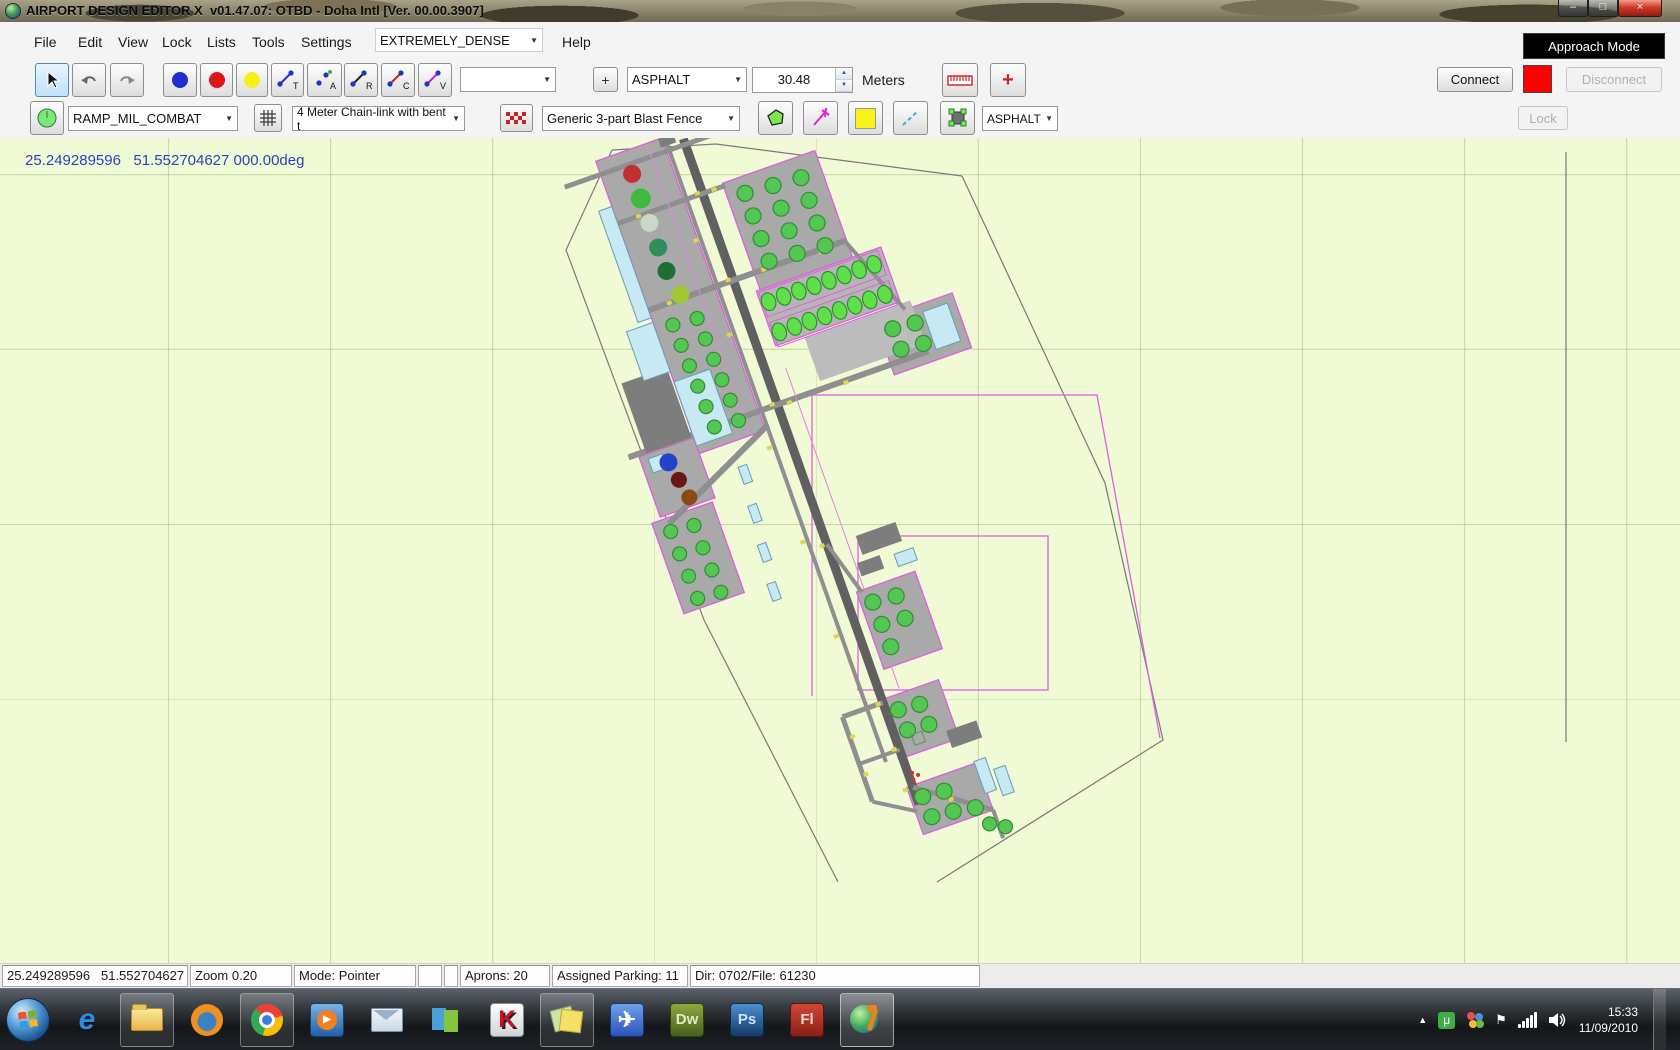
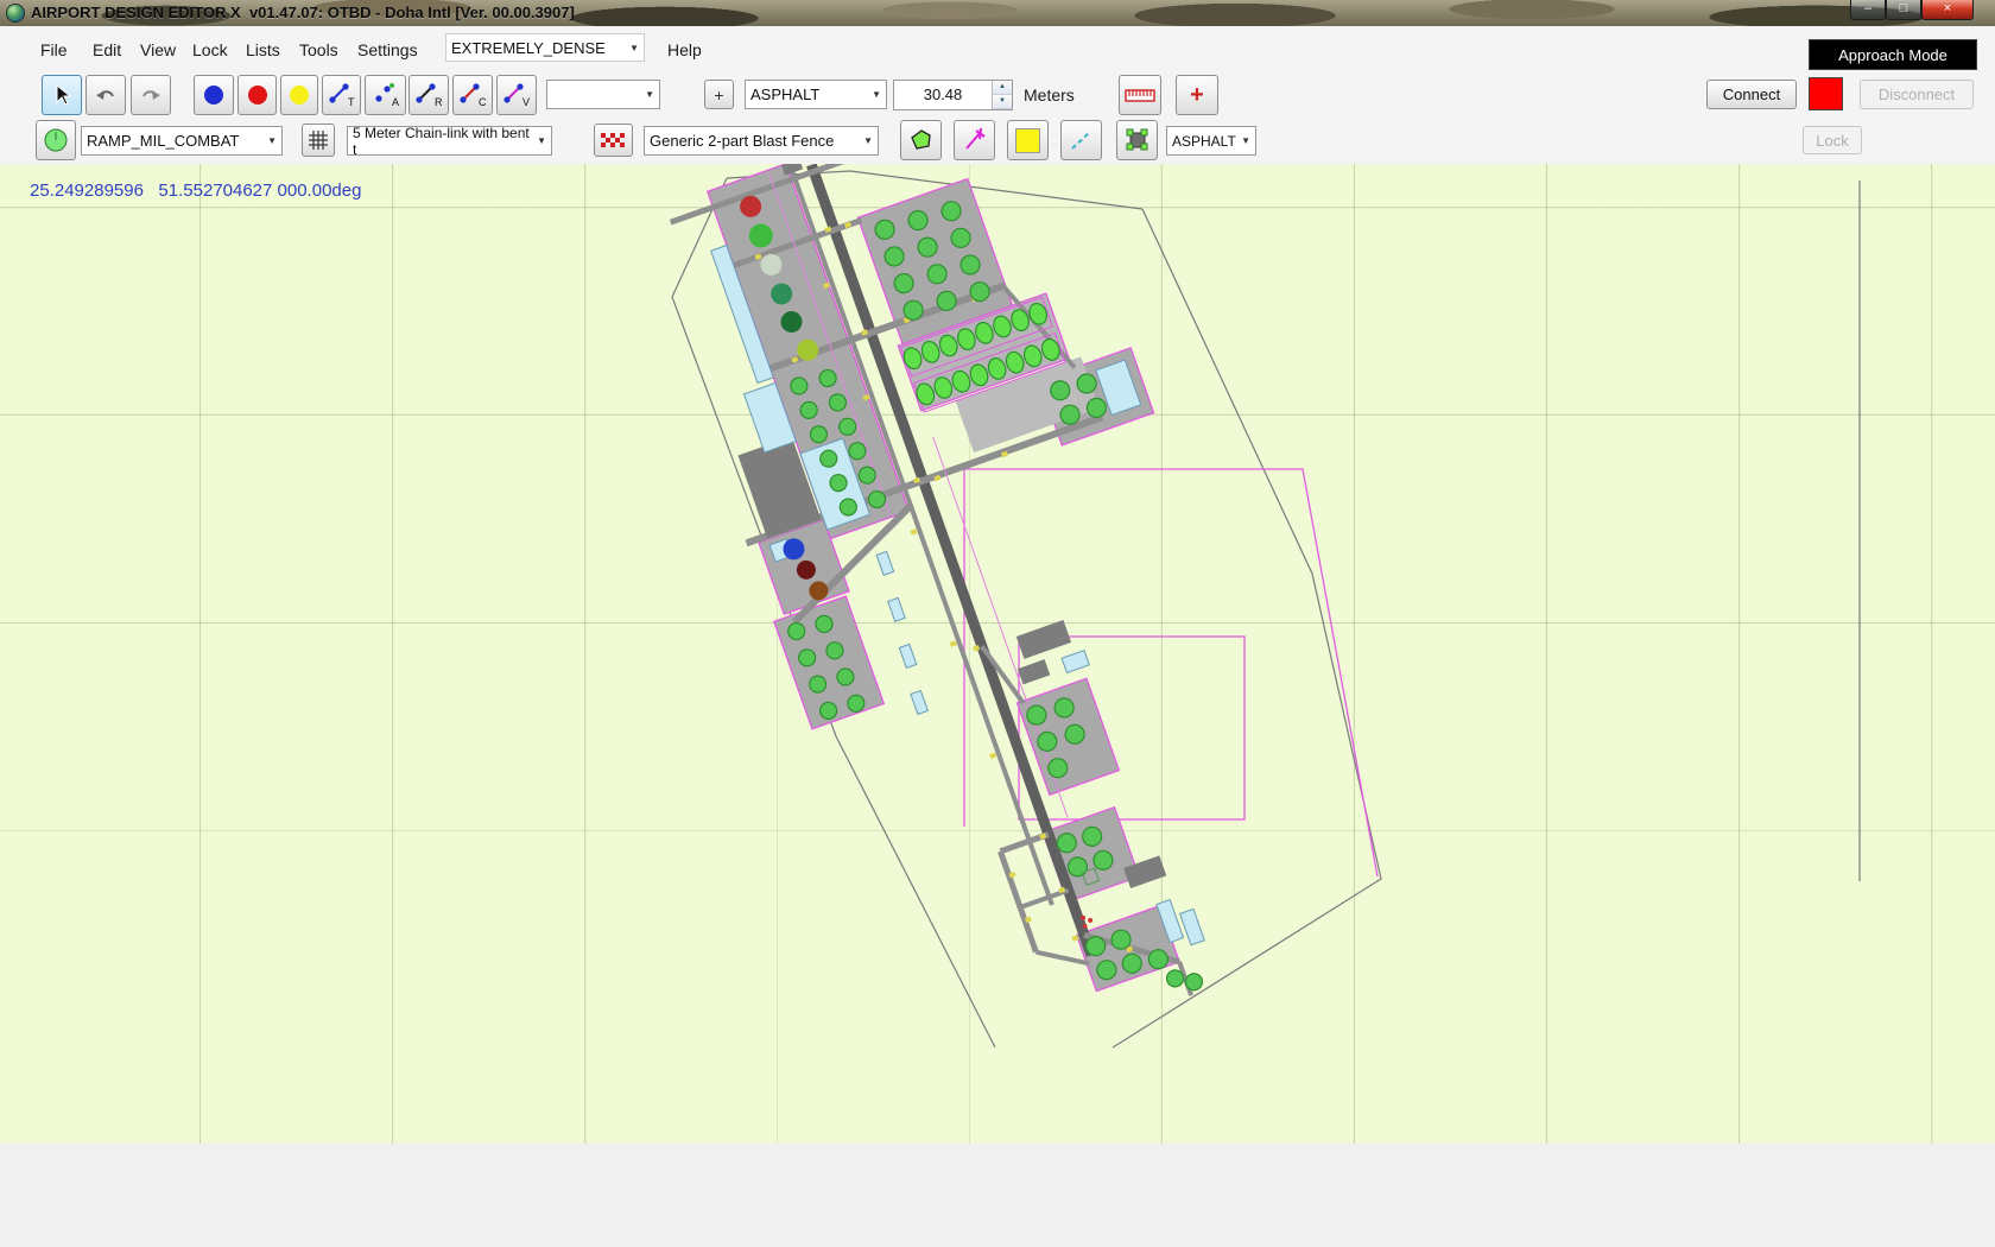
  AIRPORT DESIGN EDITOR X v01.47.07: OTBD - Doha Intl [Ver. 00.00.3907]
  –
  □
  ×
  File
  Edit
  View
  Lock
  Lists
  Tools
  Settings
  EXTREMELY_DENSE
  ▼
  Help
  Approach Mode
  T
  A
  R
  C
  V
  ▼
  +
  ASPHALT
  ▼
  30.48
  Meters
  +
  Connect
  Disconnect
  RAMP_MIL_COMBAT
  ▼
- 4 Meter Chain-link with bent t
+ 5 Meter Chain-link with bent t
  ▼
- Generic 3-part Blast Fence
+ Generic 2-part Blast Fence
  ▼
  ASPHALT
  ▼
  Lock
  25.249289596 51.552704627 000.00deg
- 25.249289596 51.552704627
- Zoom 0.20
- Mode: Pointer
- Aprons: 20
- Assigned Parking: 11
- Dir: 0702/File: 61230
- e
- ▶
- K
- ✈
- Dw
- Ps
- Fl
- ▲
- μ
- ⚑
- 15:33
- 11/09/2010
